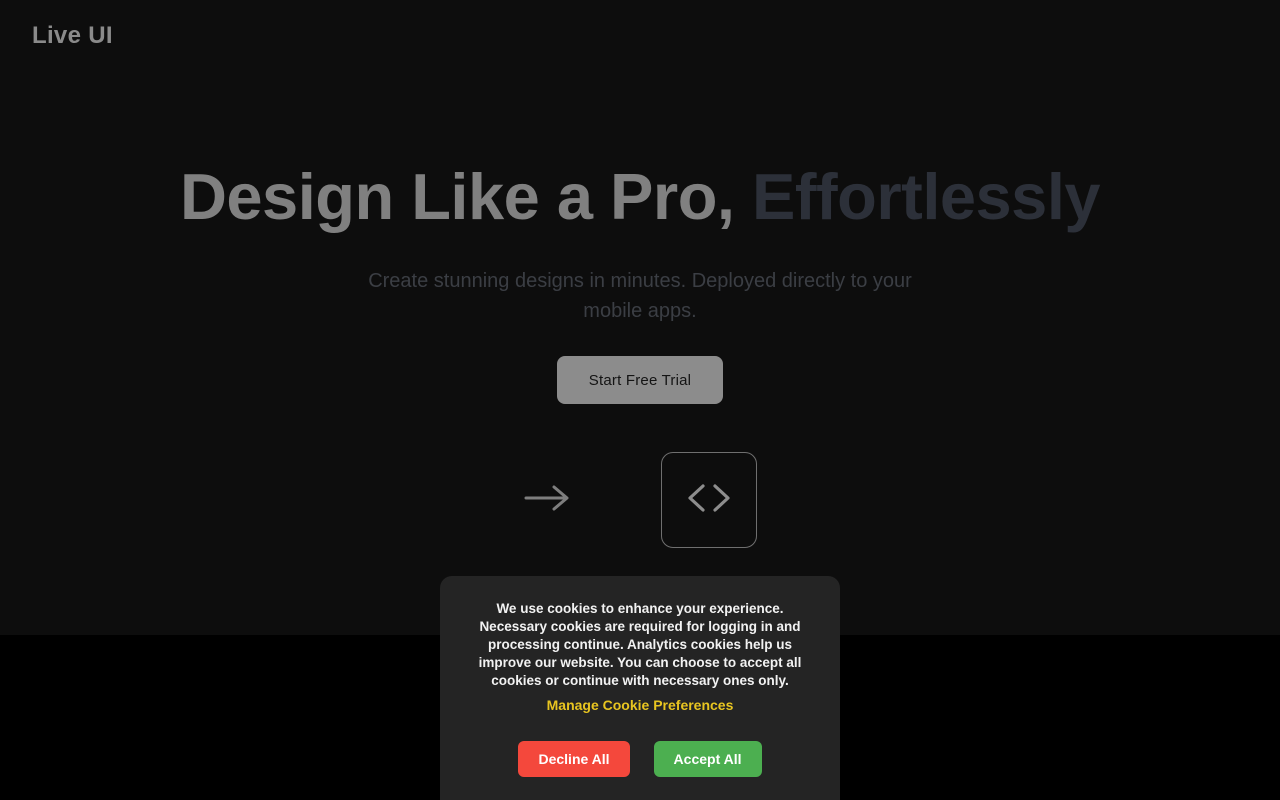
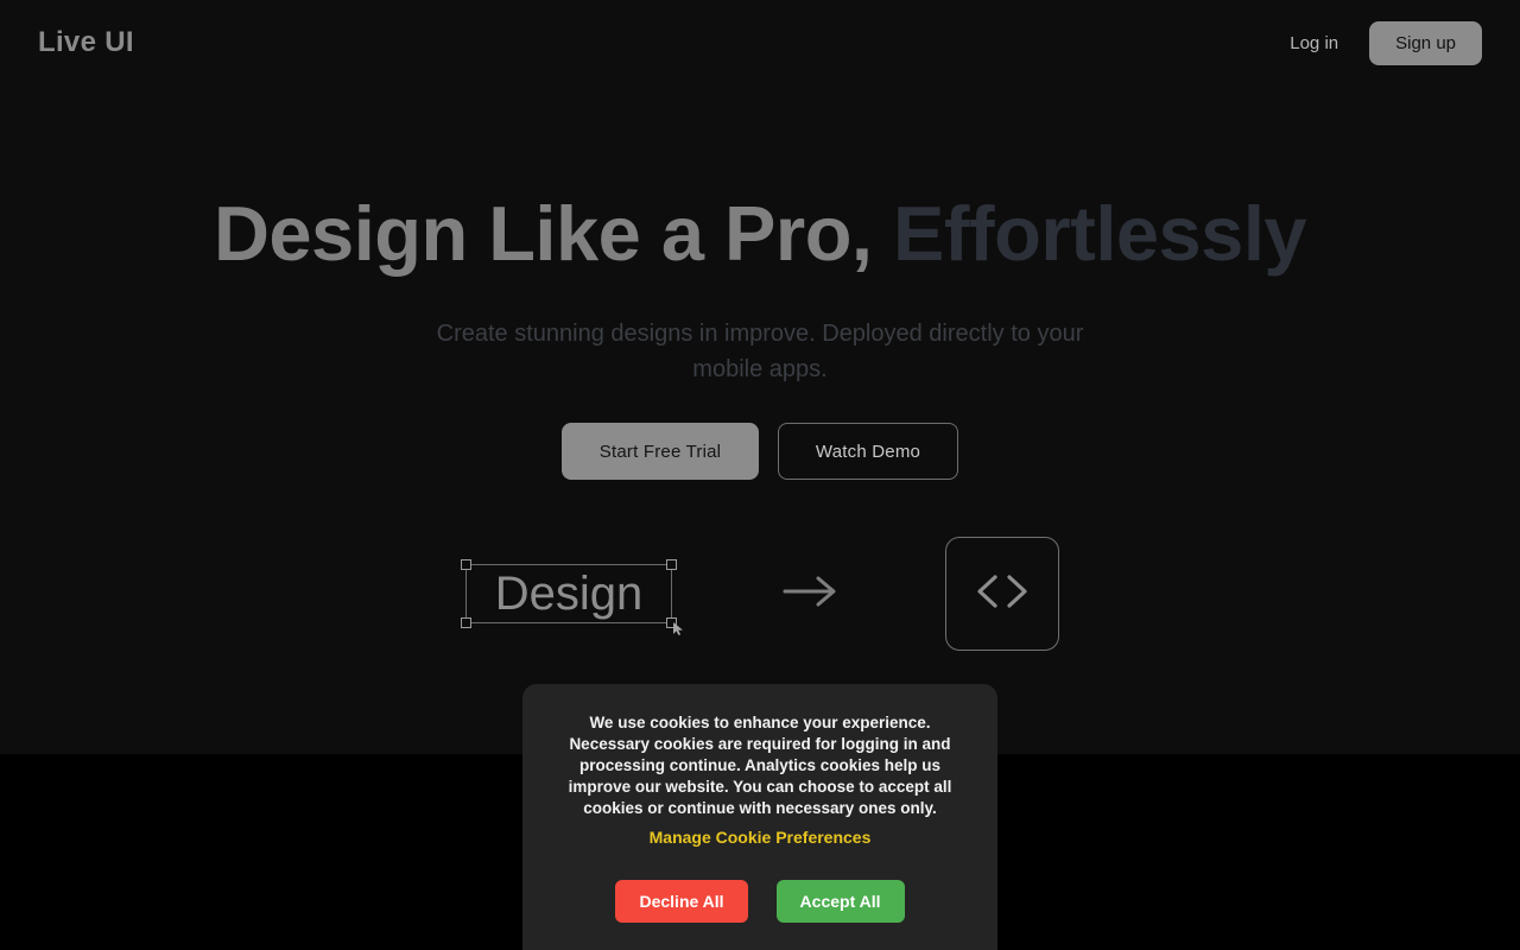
  Live UI
+ Log in
+ Sign up
  Design Like a Pro, Effortlessly
- Create stunning designs in minutes. Deployed directly to your mobile apps.
+ Create stunning designs in improve. Deployed directly to your mobile apps.
  Start Free Trial
+ Watch Demo
+ Design
  We use cookies to enhance your experience. Necessary cookies are required for logging in and processing continue. Analytics cookies help us improve our website. You can choose to accept all cookies or continue with necessary ones only.
  Manage Cookie Preferences
  Decline All
  Accept All
